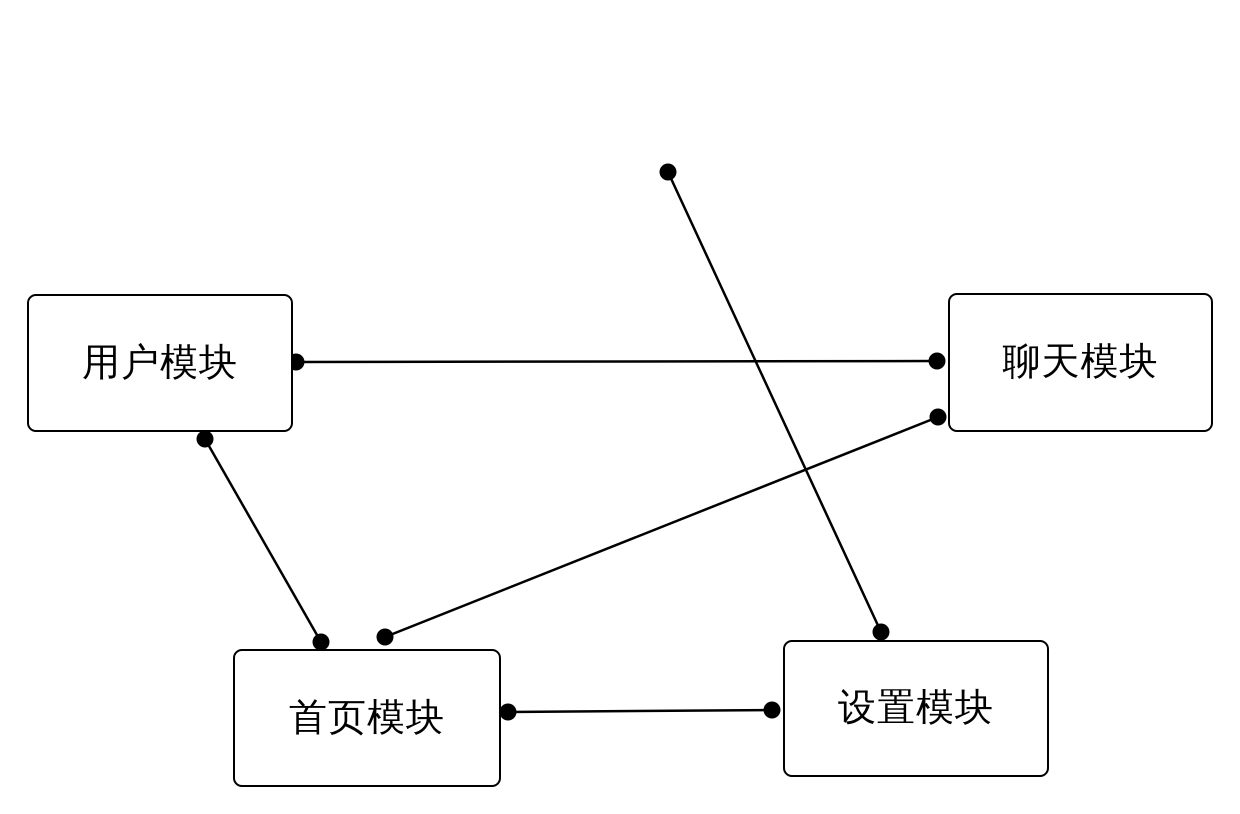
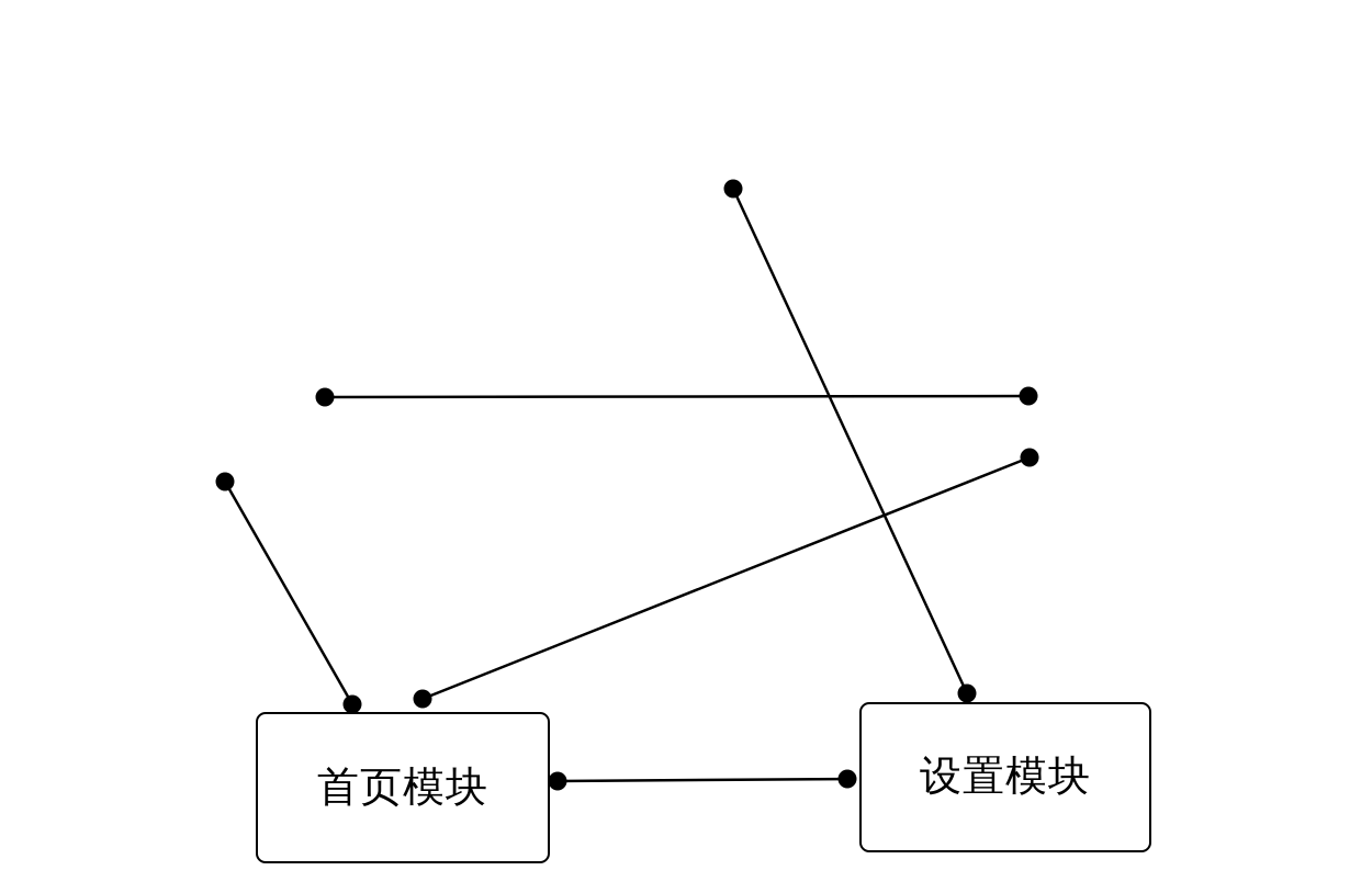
- 用户模块
- 聊天模块
  首页模块
  设置模块
